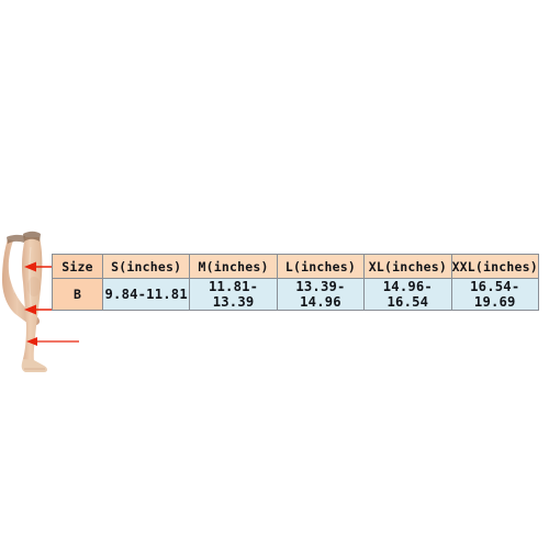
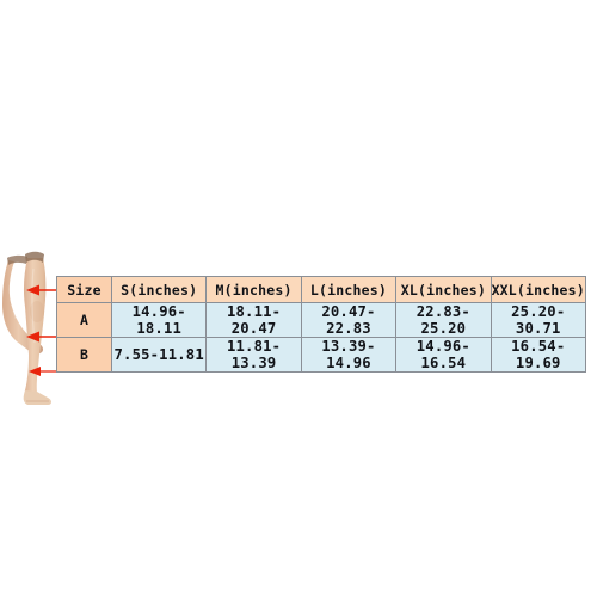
  Size	S(inches)	M(inches)	L(inches)	XL(inches)	XXL(inches)
+ A	14.96-18.11	18.11-20.47	20.47-22.83	22.83-25.20	25.20-30.71
- B	9.84-11.81	11.81-13.39	13.39-14.96	14.96-16.54	16.54-19.69
+ B	7.55-11.81	11.81-13.39	13.39-14.96	14.96-16.54	16.54-19.69
